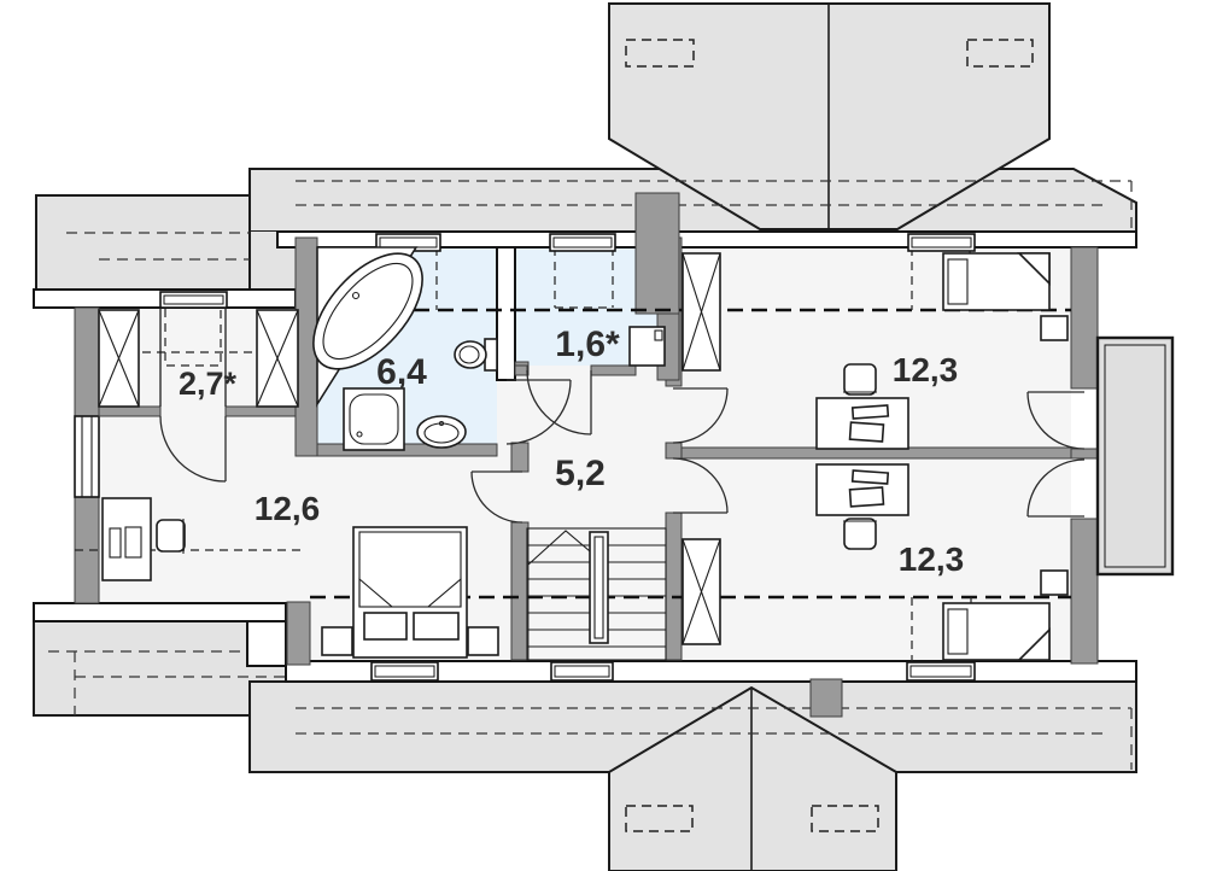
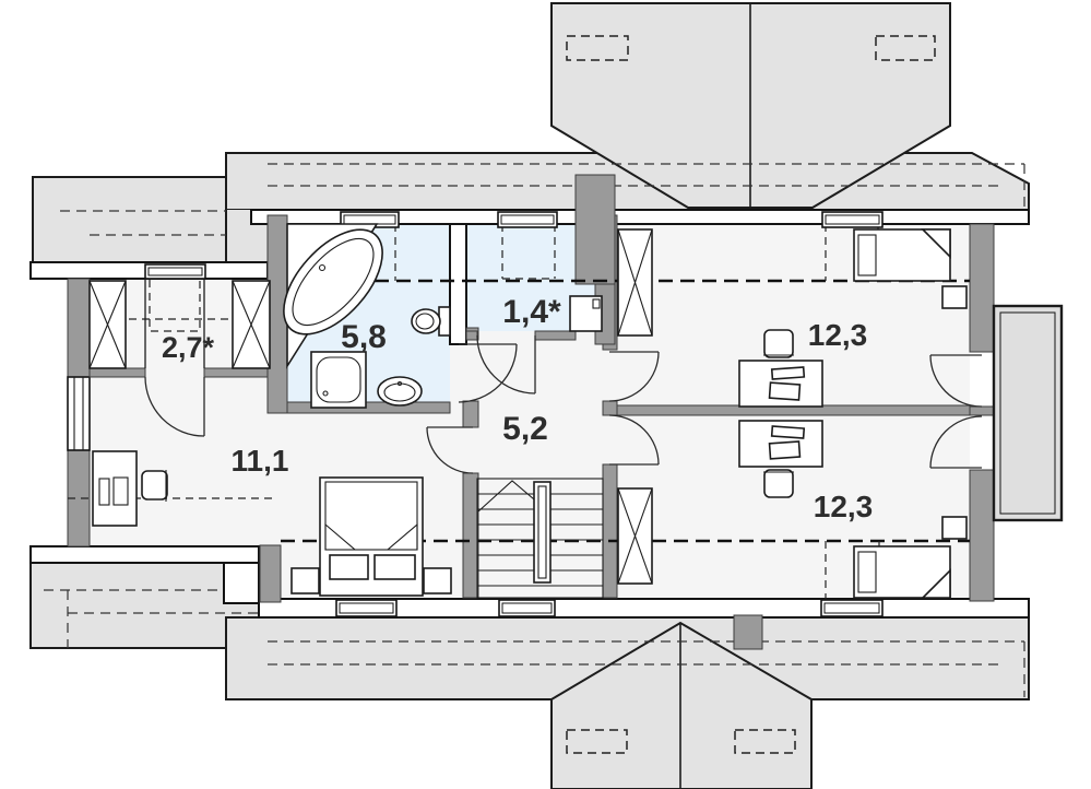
  2,7*
- 6,4
+ 5,8
- 1,6*
+ 1,4*
  5,2
- 12,6
+ 11,1
  12,3
  12,3
